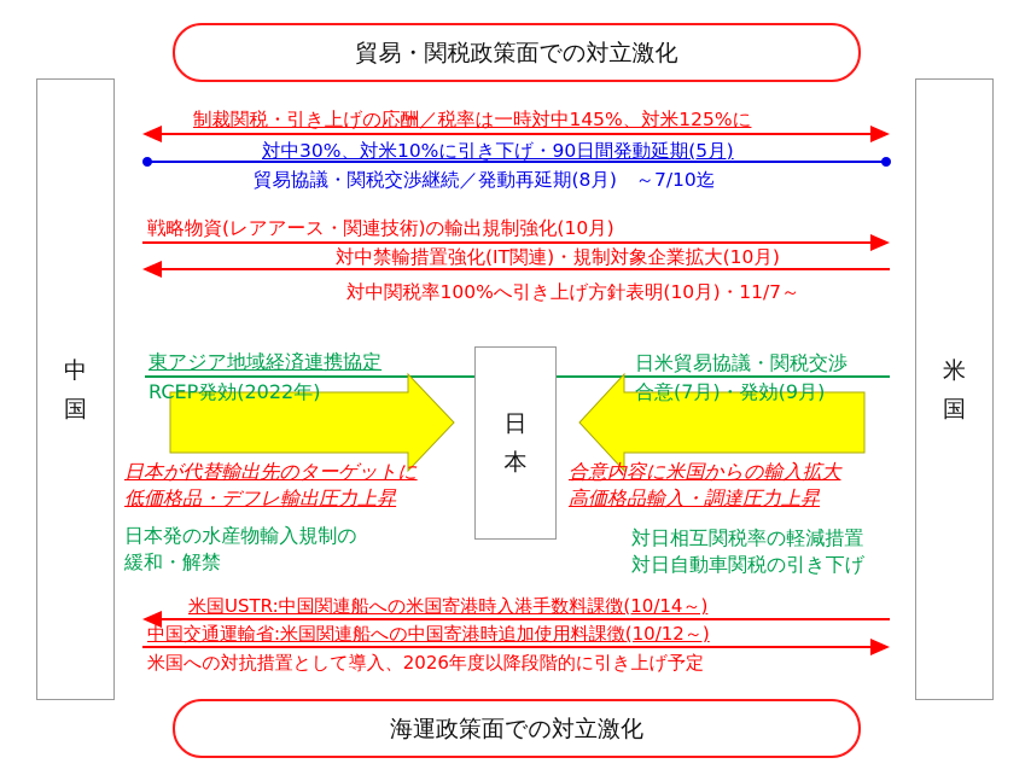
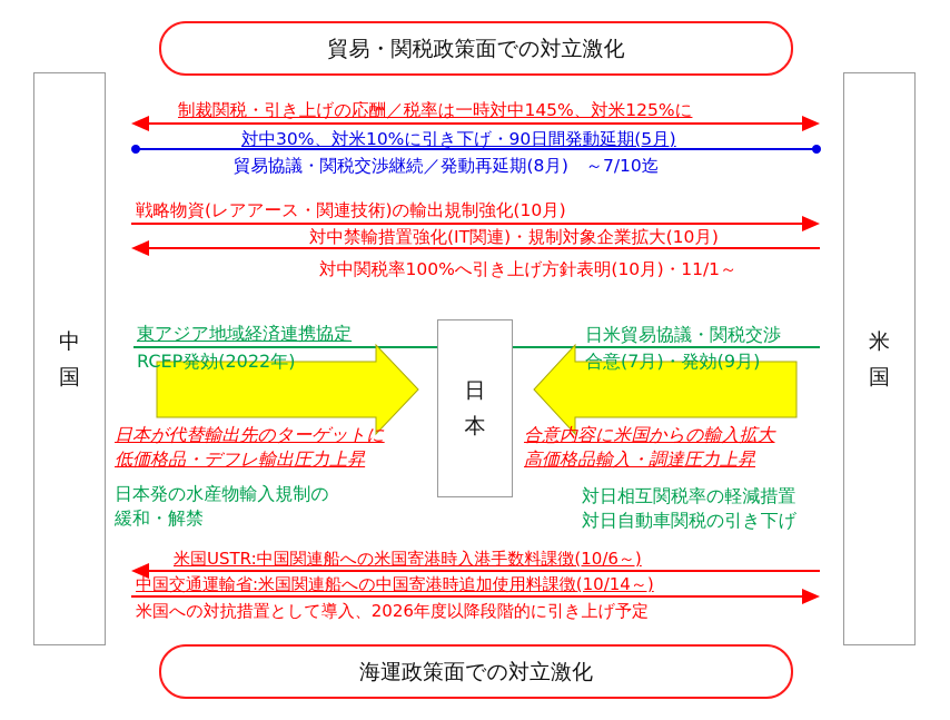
  貿易・関税政策面での対立激化
  中
  国
  米
  国
  日
  本
  制裁関税・引き上げの応酬／税率は一時対中145%、対米125%に
  対中30%、対米10%に引き下げ・90日間発動延期(5月)
  貿易協議・関税交渉継続／発動再延期(8月) ～7/10迄
  戦略物資(レアアース・関連技術)の輸出規制強化(10月)
  対中禁輸措置強化(IT関連)・規制対象企業拡大(10月)
- 対中関税率100%へ引き上げ方針表明(10月)・11/7～
+ 対中関税率100%へ引き上げ方針表明(10月)・11/1～
  東アジア地域経済連携協定
  RCEP発効(2022年)
  日本が代替輸出先のターゲットに
  低価格品・デフレ輸出圧力上昇
  日本発の水産物輸入規制の
  緩和・解禁
  日米貿易協議・関税交渉
  合意(7月)・発効(9月)
  合意内容に米国からの輸入拡大
  高価格品輸入・調達圧力上昇
  対日相互関税率の軽減措置
  対日自動車関税の引き下げ
- 米国USTR:中国関連船への米国寄港時入港手数料課徴(10/14～)
+ 米国USTR:中国関連船への米国寄港時入港手数料課徴(10/6～)
- 中国交通運輸省:米国関連船への中国寄港時追加使用料課徴(10/12～)
+ 中国交通運輸省:米国関連船への中国寄港時追加使用料課徴(10/14～)
  米国への対抗措置として導入、2026年度以降段階的に引き上げ予定
  海運政策面での対立激化
